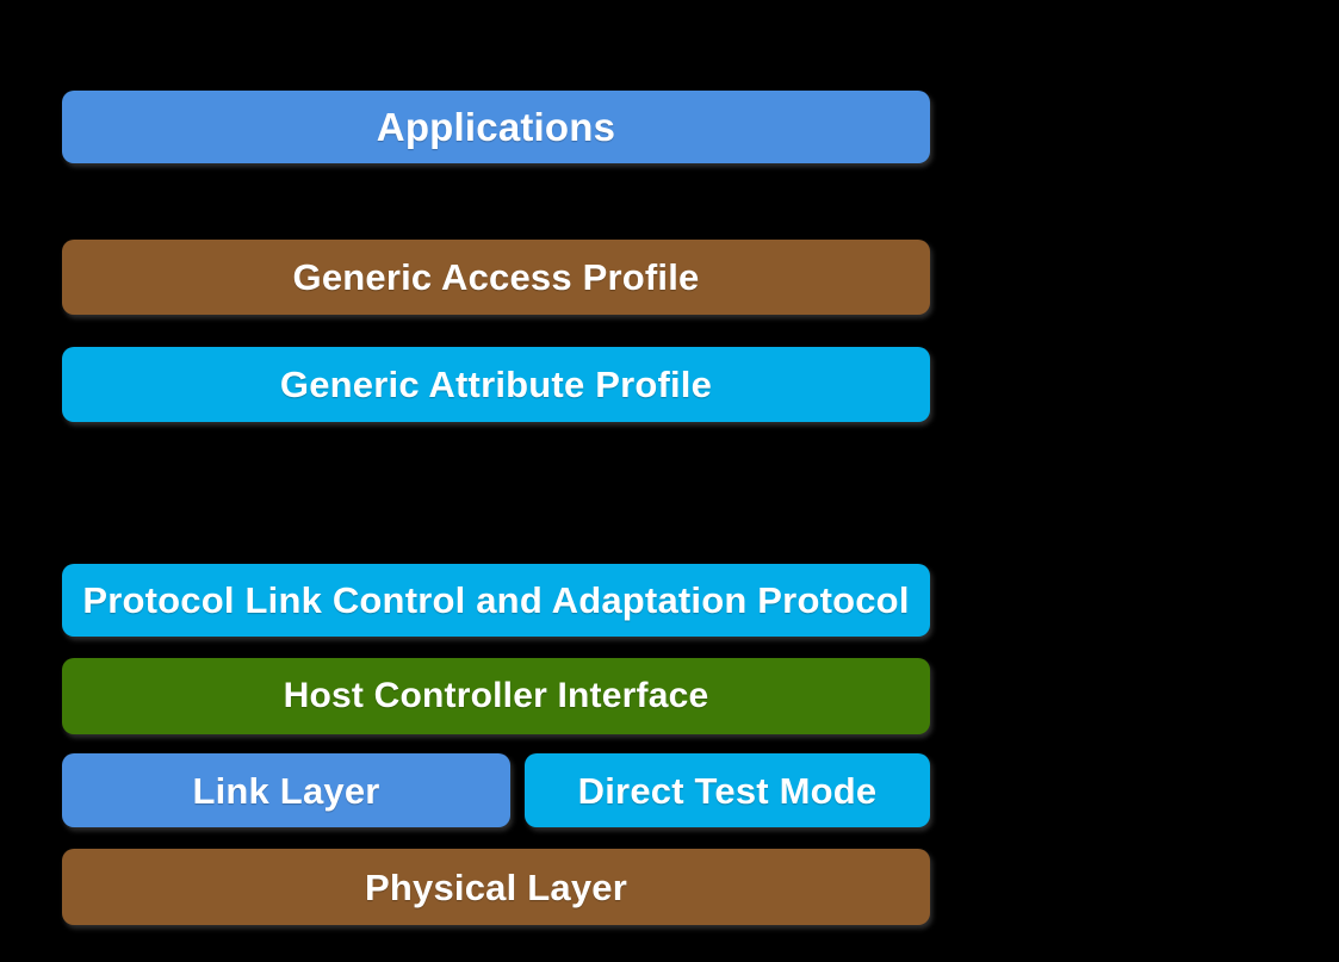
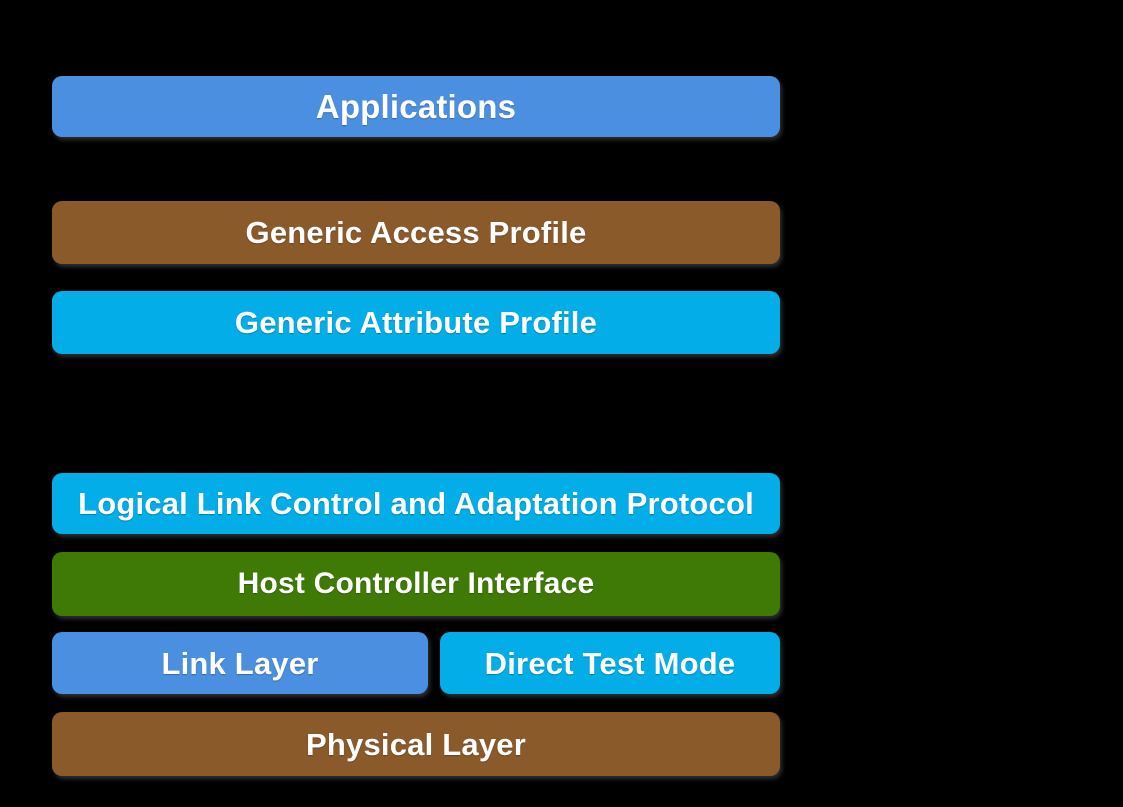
  Applications
  Generic Access Profile
  Generic Attribute Profile
- Protocol Link Control and Adaptation Protocol
+ Logical Link Control and Adaptation Protocol
  Host Controller Interface
  Link Layer
  Direct Test Mode
  Physical Layer
